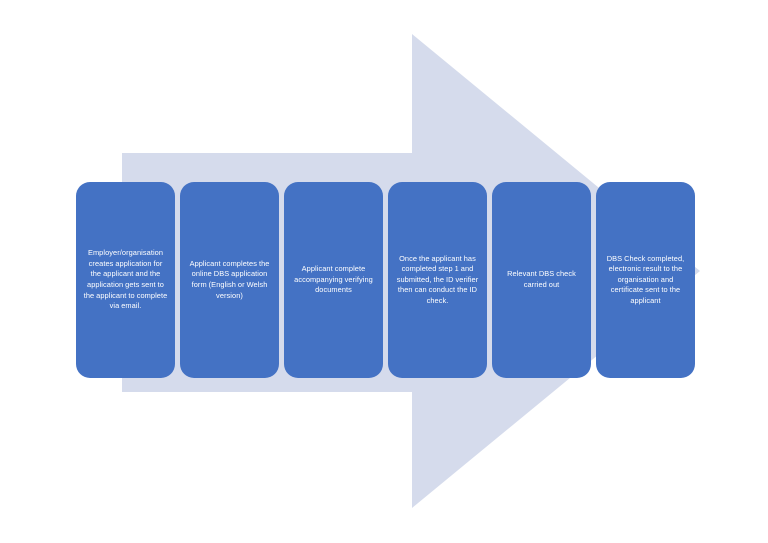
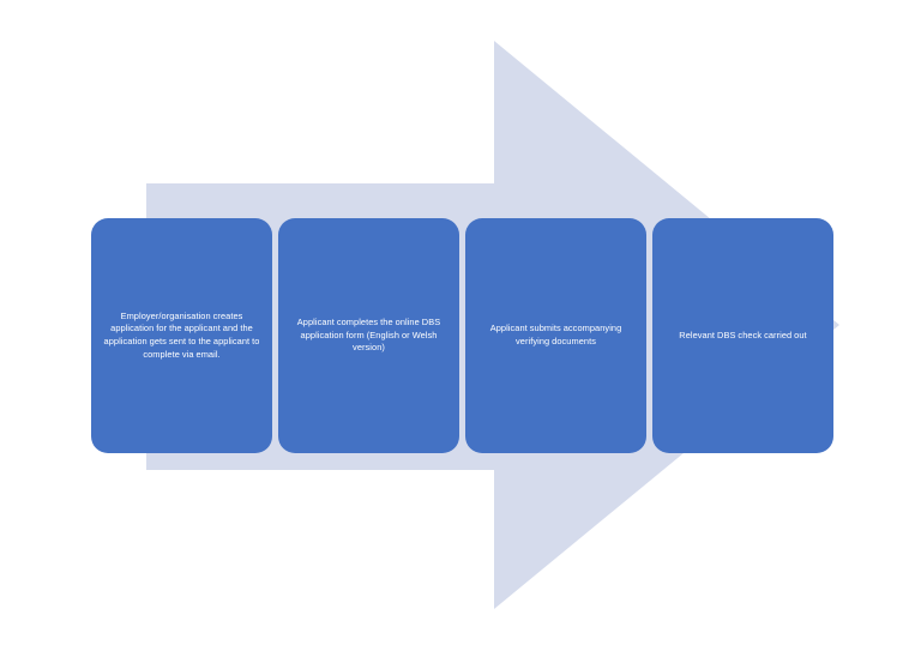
  Employer/organisation creates application for the applicant and the application gets sent to the applicant to complete via email.
  Applicant completes the online DBS application form (English or Welsh version)
- Applicant complete accompanying verifying documents
+ Applicant submits accompanying verifying documents
- Once the applicant has completed step 1 and submitted, the ID verifier then can conduct the ID check.
  Relevant DBS check carried out
- DBS Check completed, electronic result to the organisation and certificate sent to the applicant
